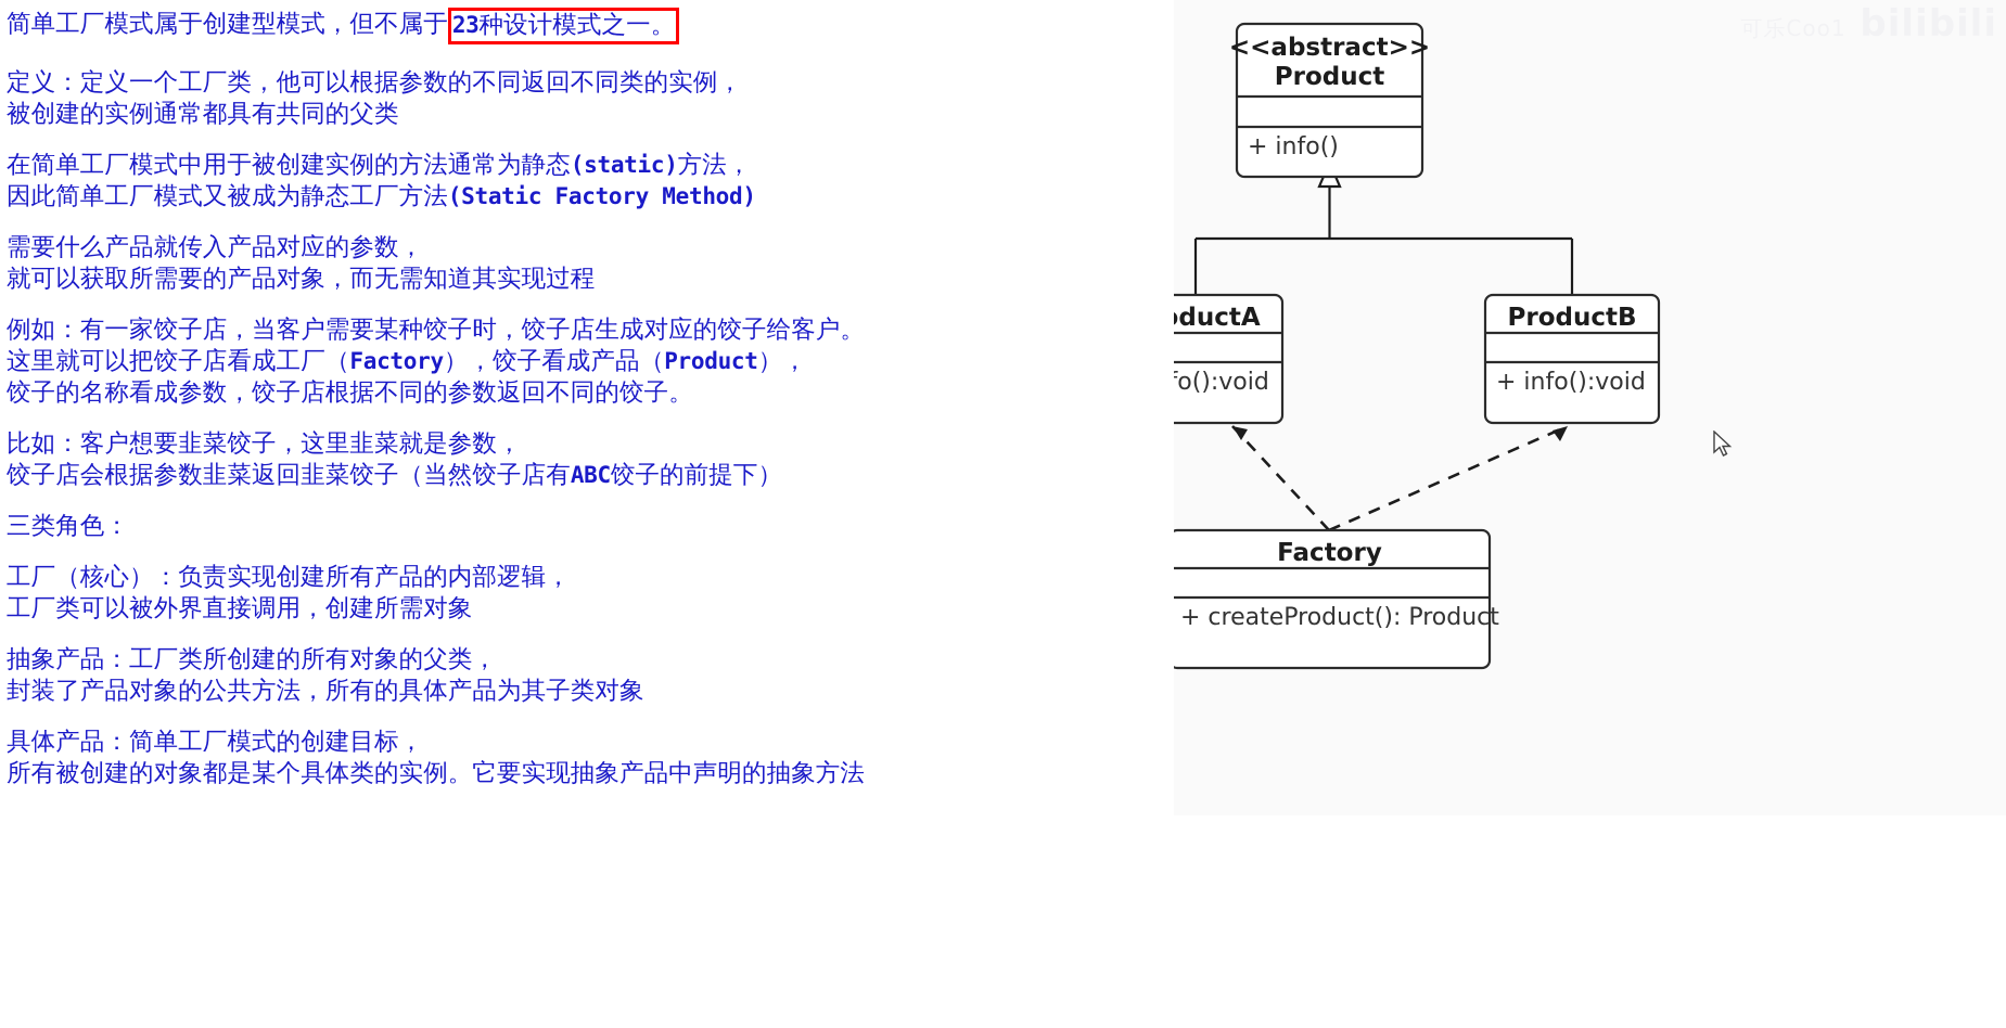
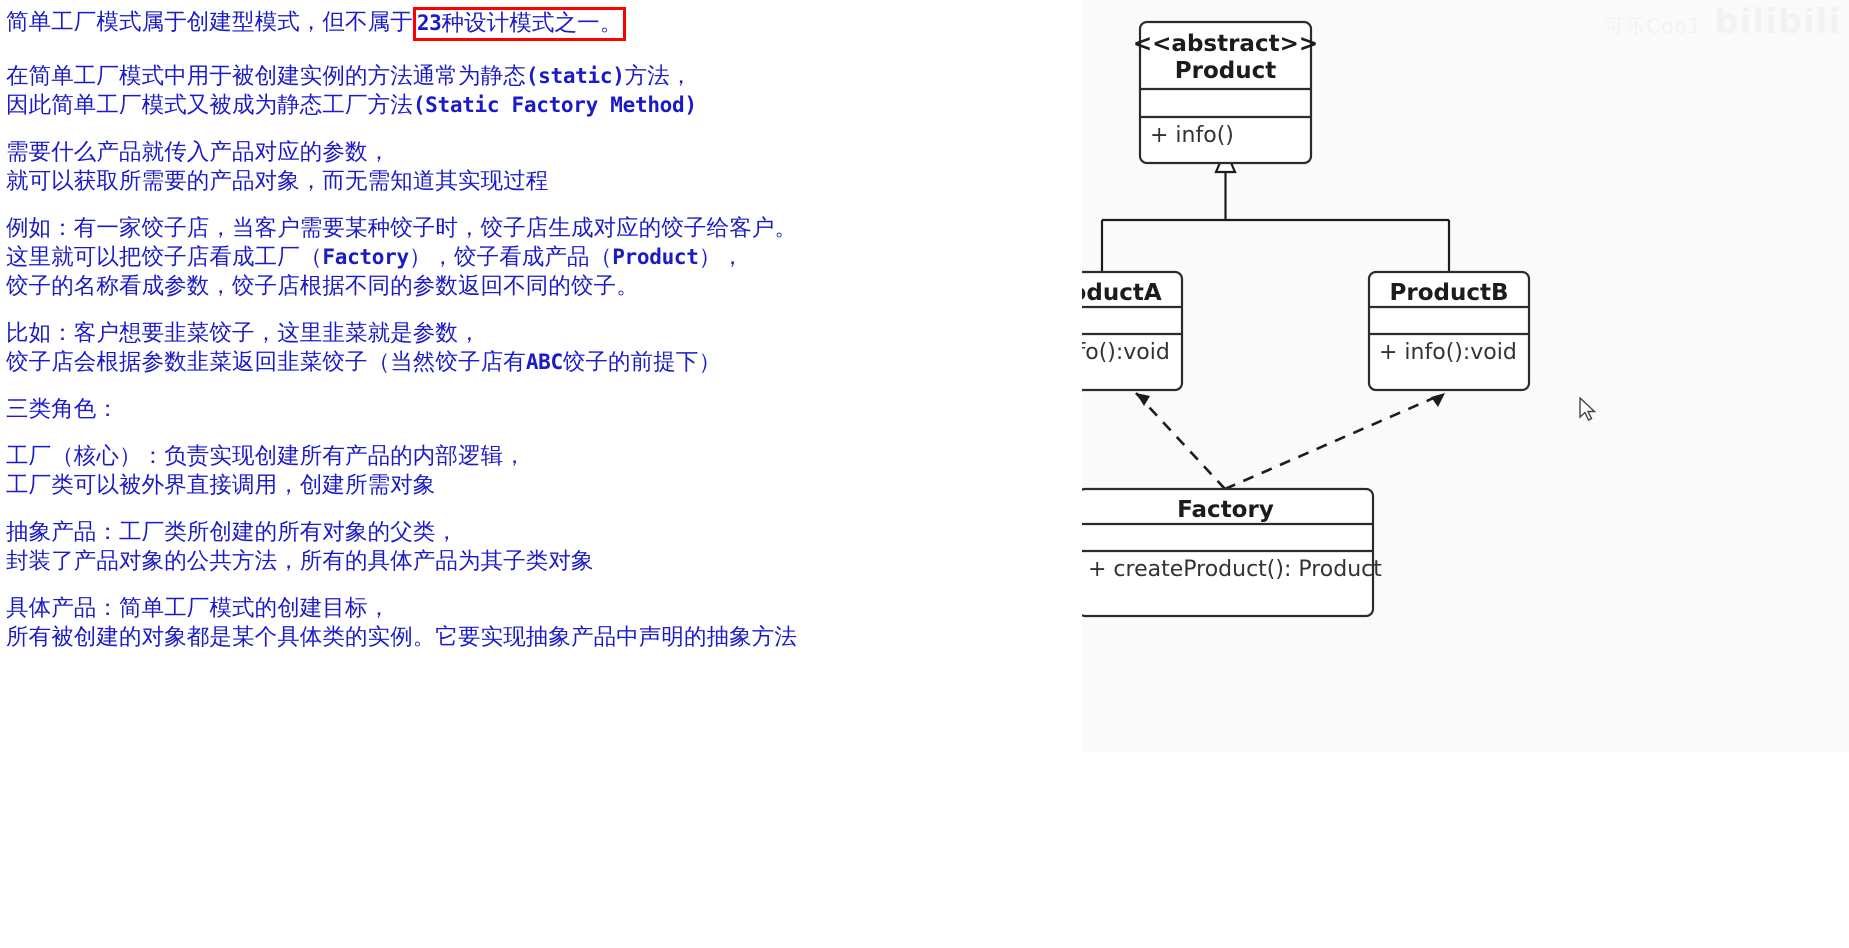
  简单工厂模式属于创建型模式，但不属于 23种设计模式之一。
- 定义：定义一个工厂类，他可以根据参数的不同返回不同类的实例，
- 被创建的实例通常都具有共同的父类
  在简单工厂模式中用于被创建实例的方法通常为静态(static)方法，
  因此简单工厂模式又被成为静态工厂方法(Static Factory Method)
  需要什么产品就传入产品对应的参数，
  就可以获取所需要的产品对象，而无需知道其实现过程
  例如：有一家饺子店，当客户需要某种饺子时，饺子店生成对应的饺子给客户。
  这里就可以把饺子店看成工厂（Factory），饺子看成产品（Product），
  饺子的名称看成参数，饺子店根据不同的参数返回不同的饺子。
  比如：客户想要韭菜饺子，这里韭菜就是参数，
  饺子店会根据参数韭菜返回韭菜饺子（当然饺子店有ABC饺子的前提下）
  三类角色：
  工厂（核心）：负责实现创建所有产品的内部逻辑，
  工厂类可以被外界直接调用，创建所需对象
  抽象产品：工厂类所创建的所有对象的父类，
  封装了产品对象的公共方法，所有的具体产品为其子类对象
  具体产品：简单工厂模式的创建目标，
  所有被创建的对象都是某个具体类的实例。它要实现抽象产品中声明的抽象方法
  <<abstract>>
  Product
  + info()
  fo():void
  ProductB
  + info():void
  Factory
  + createProduct(): Product
